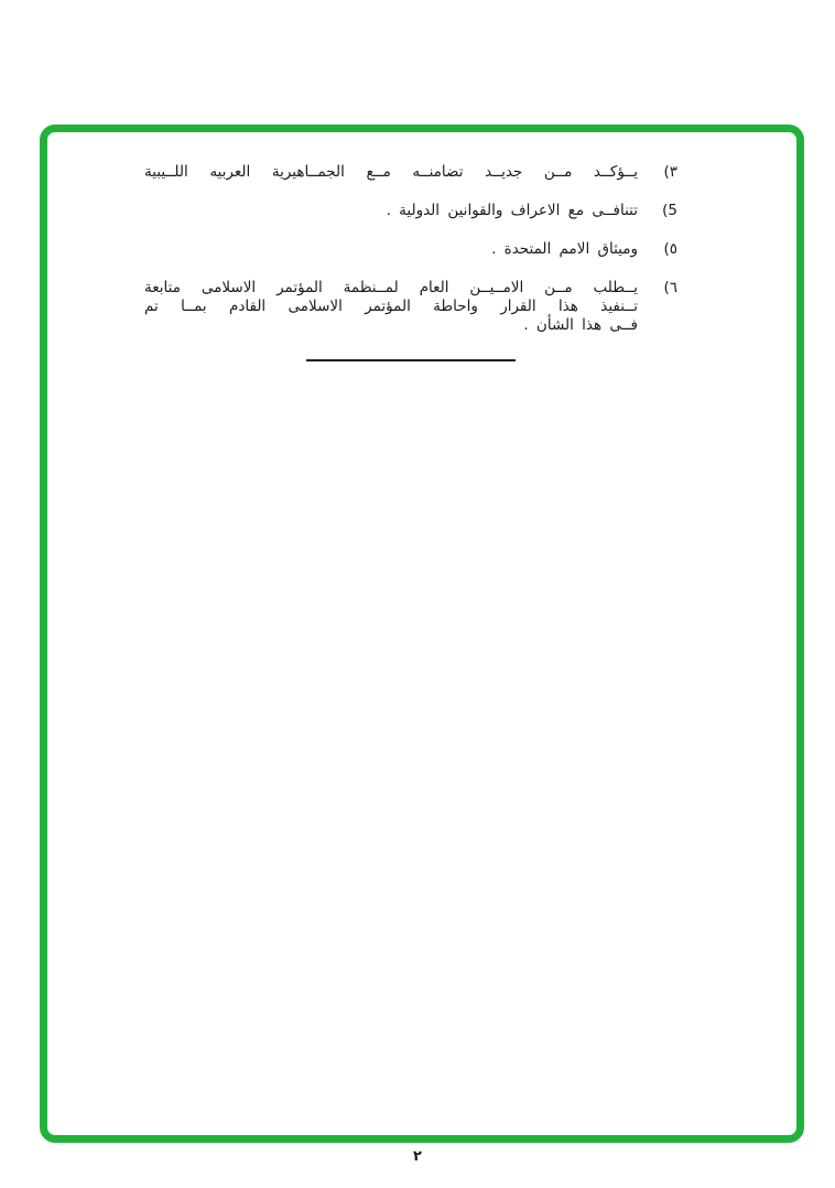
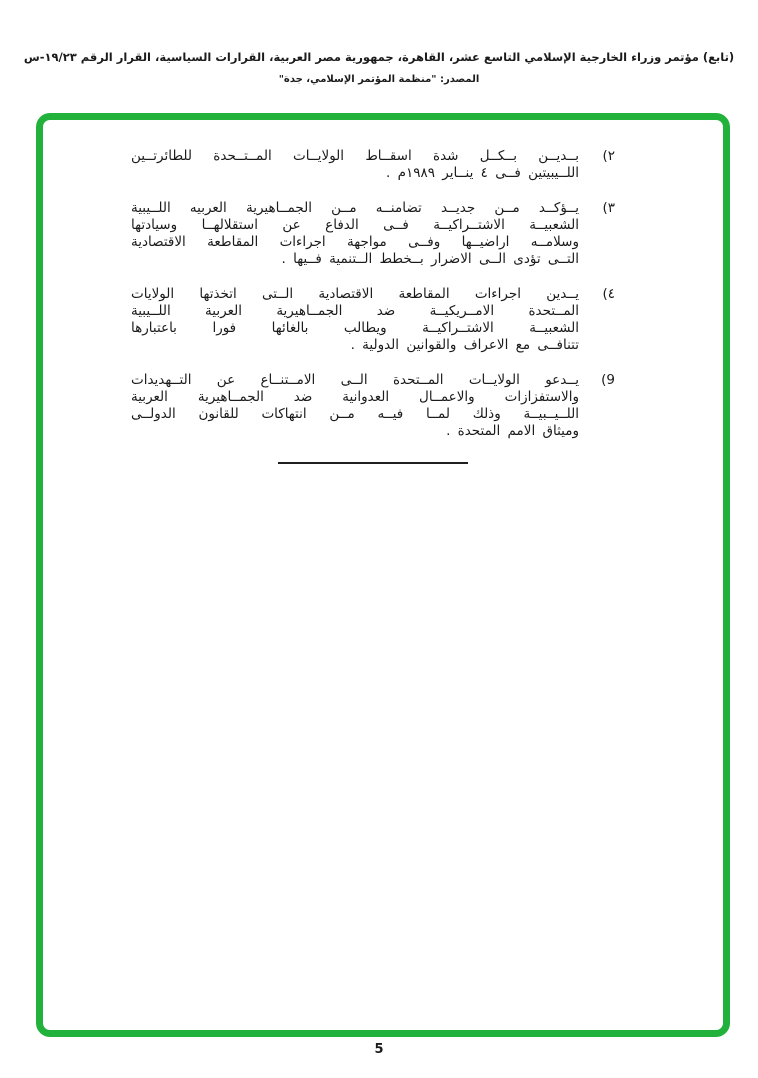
+ (تابع) مؤتمر وزراء الخارجية الإسلامي التاسع عشر، القاهرة، جمهورية مصر العربية، القرارات السياسية، القرار الرقم ١٩/٢٣-س
+ المصدر: "منظمة المؤتمر الإسلامي، جدة"
+ ٢)
+ بــديــن بــكــل شدة اسقــاط الولايــات المــتــحدة للطائرتــين
+ اللــيبيتين فــى ٤ ينــاير ١٩٨٩م .
  ٣)
- يــؤكــد مــن جديــد تضامنــه مــع الجمــاهيرية العربيه اللــيبية
+ يــؤكــد مــن جديــد تضامنــه مــن الجمــاهيرية العربيه اللــيبية
+ الشعبيــة الاشتــراكيــة فــى الدفاع عن استقلالهــا وسيادتها
+ وسلامــه اراضيــها وفــى مواجهة اجراءات المقاطعة الاقتصادية
+ التــى تؤدى الــى الاضرار بــخطط الــتنمية فــيها .
- 5)
+ ٤)
+ يــدين اجراءات المقاطعة الاقتصادية الــتى اتخذتها الولايات
+ المــتحدة الامــريكيــة ضد الجمــاهيرية العربية اللــيبية
+ الشعبيــة الاشتــراكيــة ويطالب بالغائها فورا باعتبارها
  تتنافــى مع الاعراف والقوانين الدولية .
- ٥)
+ 9)
+ يــدعو الولايــات المــتحدة الــى الامــتنــاع عن التــهديدات
+ والاستفزازات والاعمــال العدوانية ضد الجمــاهيرية العربية
+ اللــيــبيــة وذلك لمــا فيــه مــن انتهاكات للقانون الدولــى
  وميثاق الامم المتحدة .
- ٦)
- يــطلب مــن الامــيــن العام لمــنظمة المؤتمر الاسلامى متابعة
- تــنفيذ هذا القرار واحاطة المؤتمر الاسلامى القادم بمــا تم
- فــى هذا الشأن .
- ٢
+ 5
